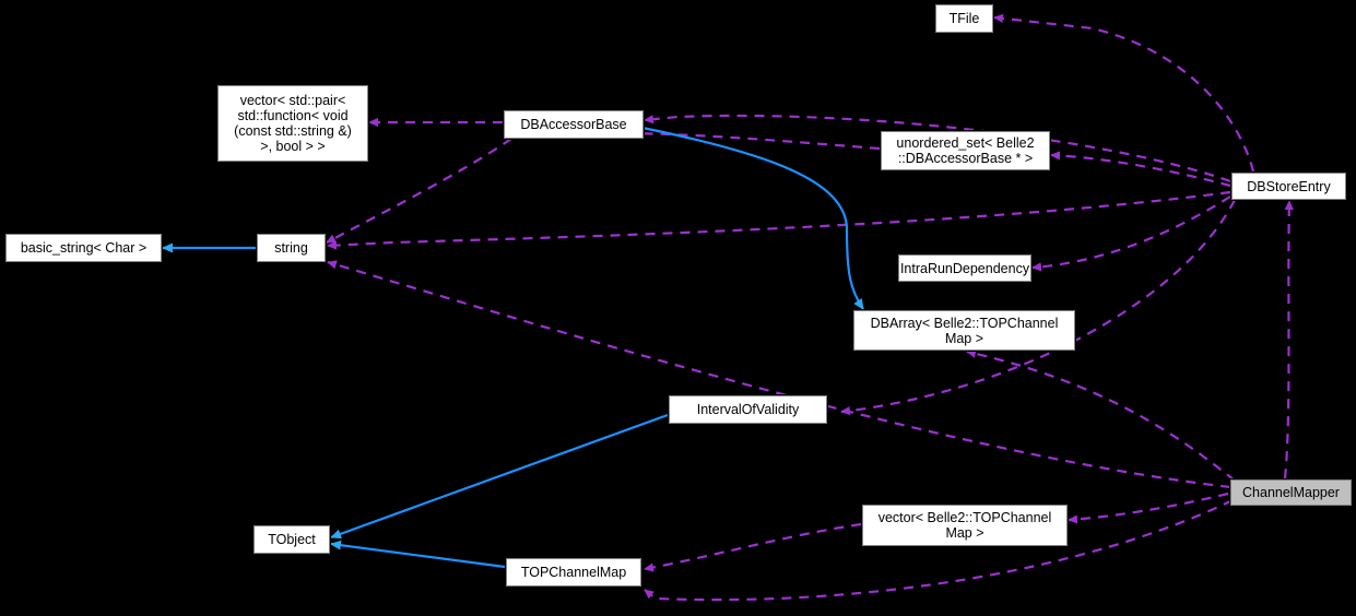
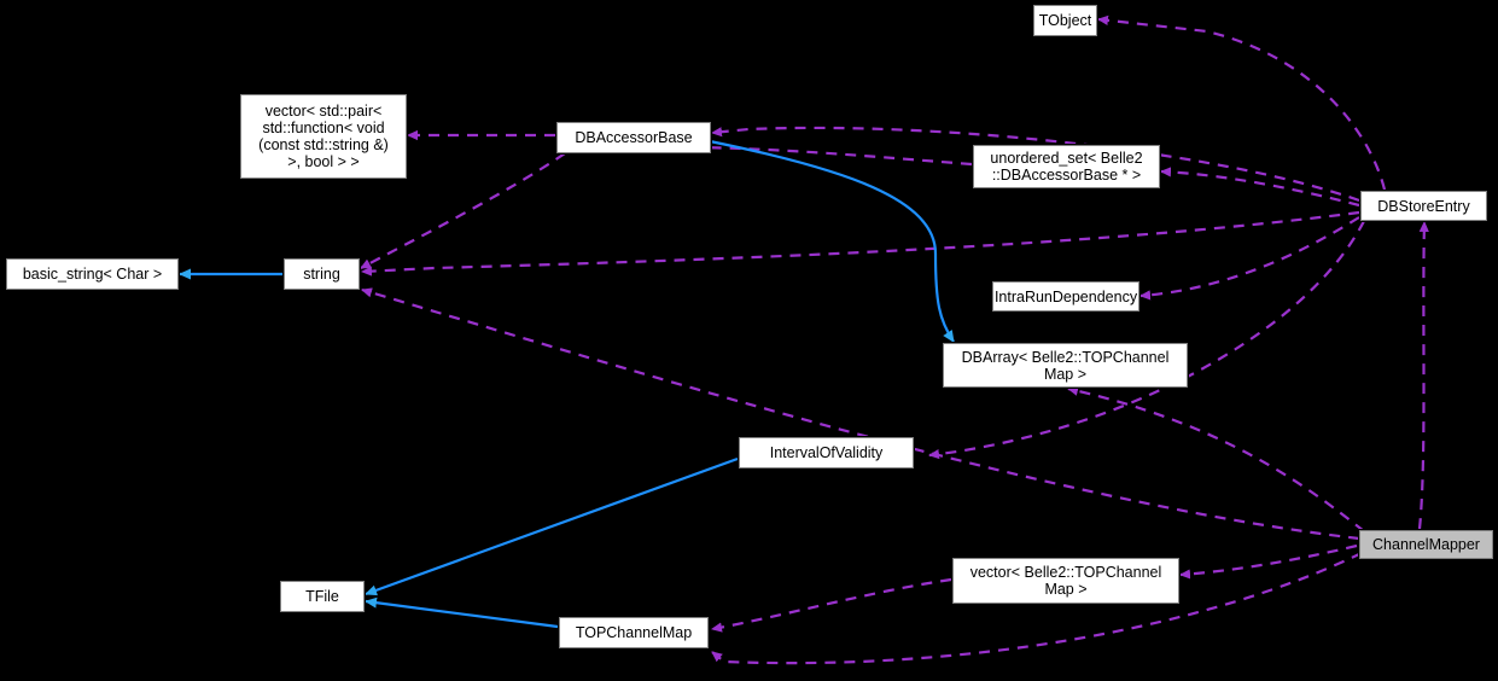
- TFile
+ TObject
  vector< std::pair<
  std::function< void
  (const std::string &)
  >, bool > >
  DBAccessorBase
  unordered_set< Belle2
  ::DBAccessorBase * >
  DBStoreEntry
  basic_string< Char >
  string
  IntraRunDependency
  DBArray< Belle2::TOPChannel
  Map >
  IntervalOfValidity
  ChannelMapper
  vector< Belle2::TOPChannel
  Map >
- TObject
+ TFile
  TOPChannelMap
